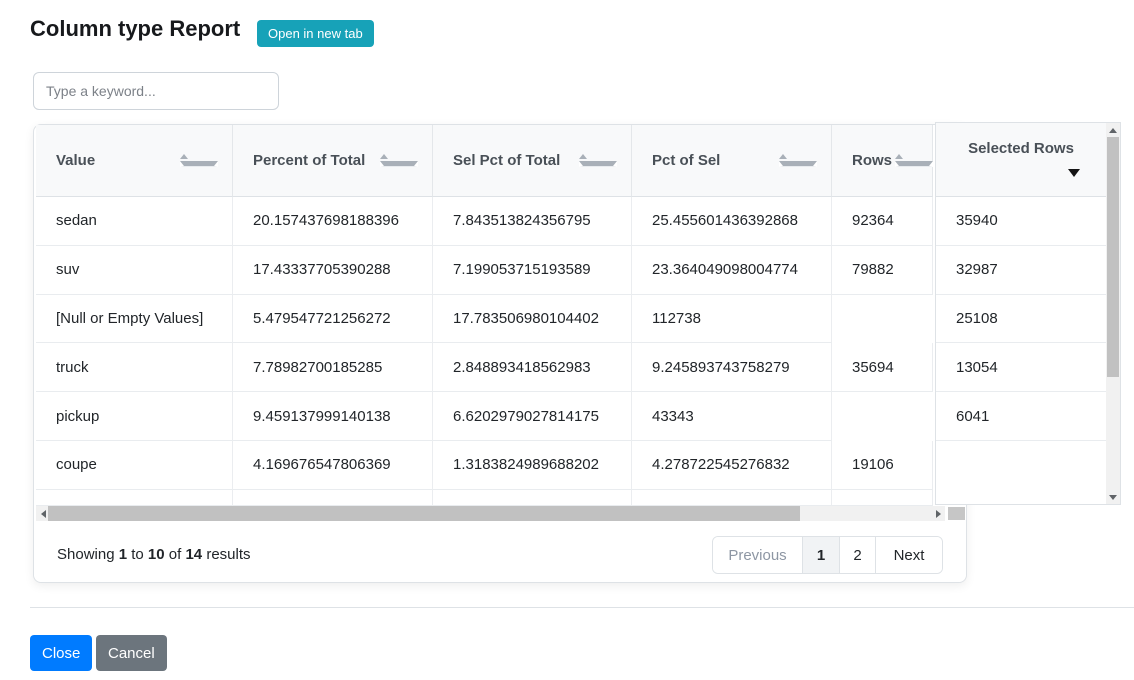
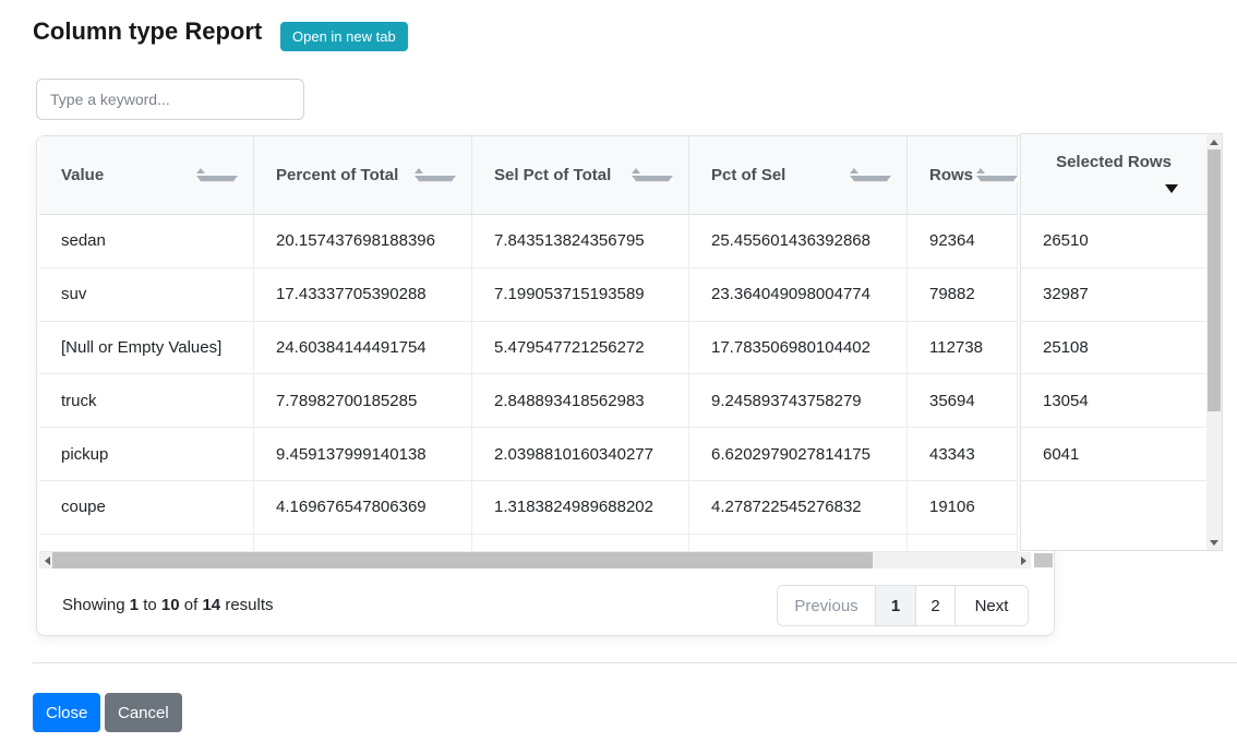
  Column type Report
  Open in new tab
  Type a keyword...
  Value
  Percent of Total
  Sel Pct of Total
  Pct of Sel
  Rows
  sedan
  20.157437698188396
  7.843513824356795
  25.455601436392868
  92364
  suv
  17.43337705390288
  7.199053715193589
  23.364049098004774
  79882
  [Null or Empty Values]
+ 24.60384144491754
  5.479547721256272
  17.783506980104402
  112738
  truck
  7.78982700185285
  2.848893418562983
  9.245893743758279
  35694
  pickup
  9.459137999140138
+ 2.0398810160340277
  6.6202979027814175
  43343
  coupe
  4.169676547806369
  1.3183824989688202
  4.278722545276832
  19106
  Showing 1 to 10 of 14 results
  Previous
  1
  2
  Next
  Selected Rows
- 35940
+ 26510
  32987
  25108
  13054
  6041
  Close
  Cancel
